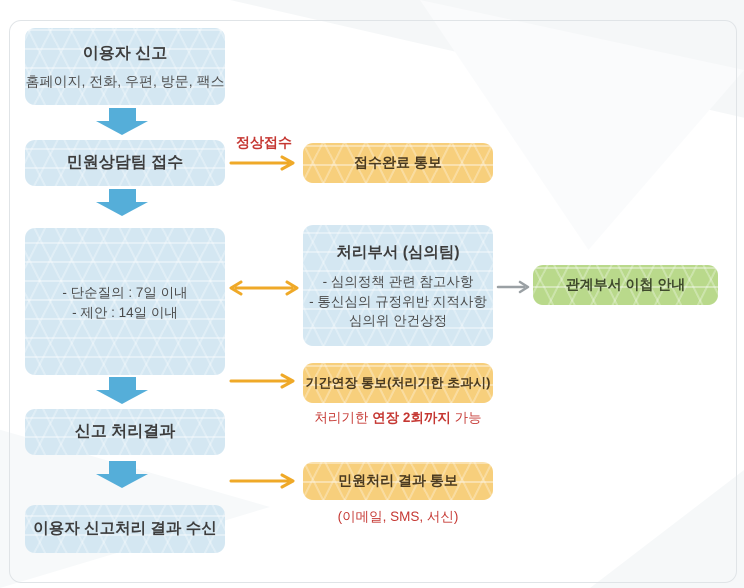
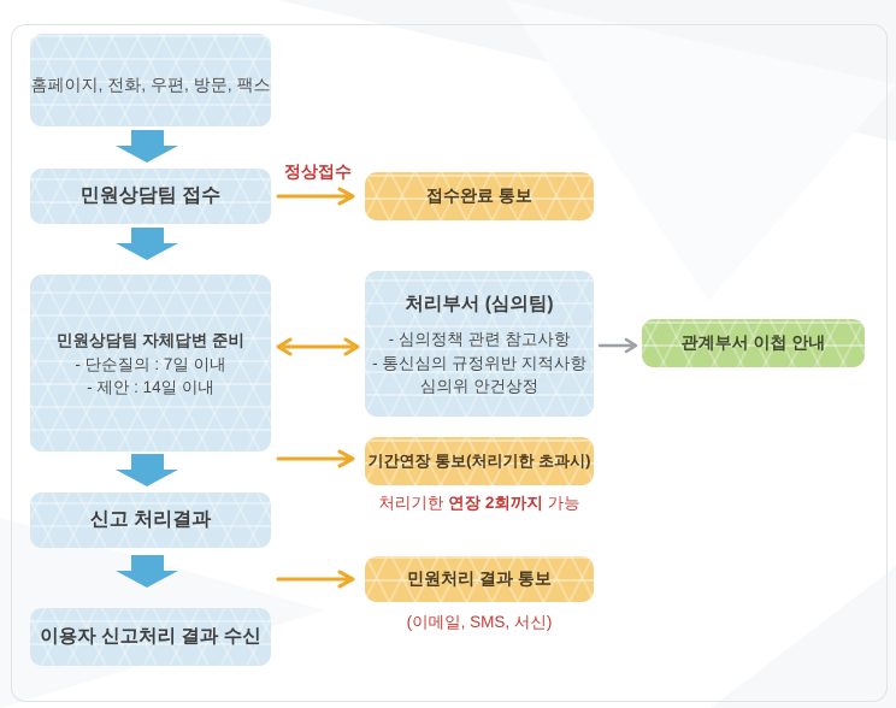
- 이용자 신고
  홈페이지, 전화, 우편, 방문, 팩스
  민원상담팀 접수
  정상접수
  접수완료 통보
+ 민원상담팀 자체답변 준비
  - 단순질의 : 7일 이내
  - 제안 : 14일 이내
  처리부서 (심의팀)
  - 심의정책 관련 참고사항
  - 통신심의 규정위반 지적사항
  심의위 안건상정
  관계부서 이첩 안내
  기간연장 통보(처리기한 초과시)
  처리기한 연장 2회까지 가능
  신고 처리결과
  민원처리 결과 통보
  (이메일, SMS, 서신)
  이용자 신고처리 결과 수신
